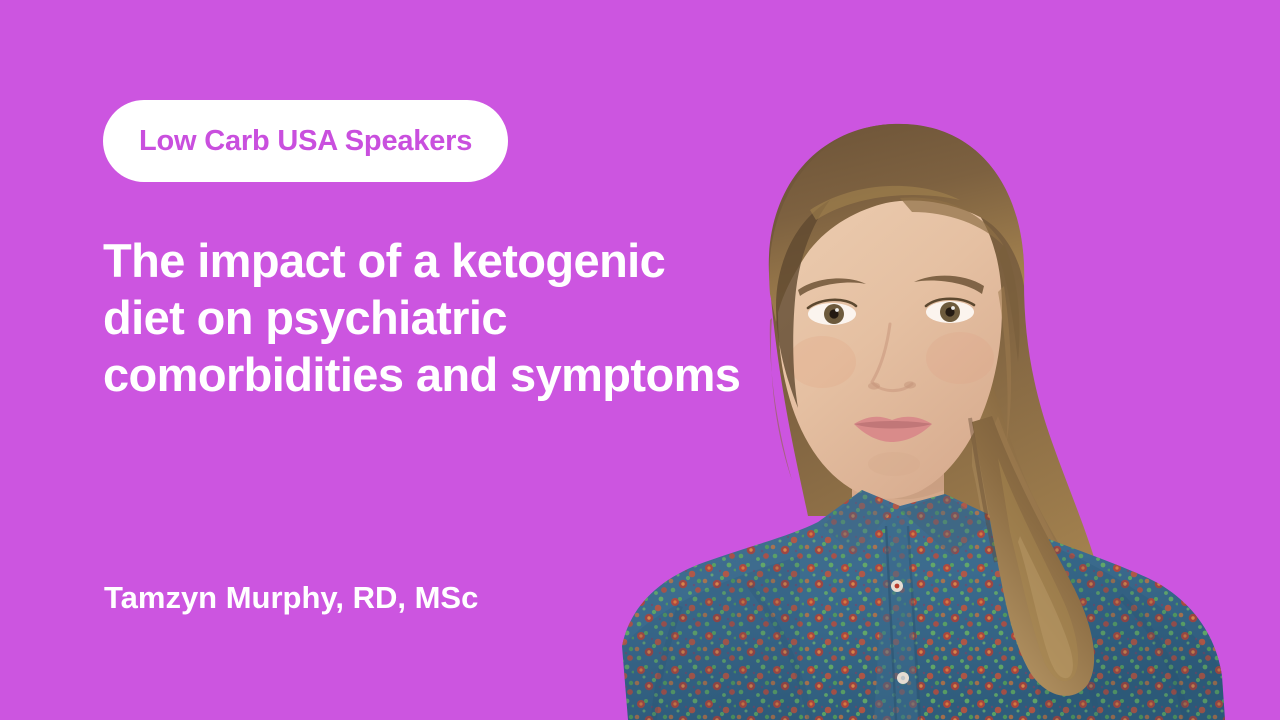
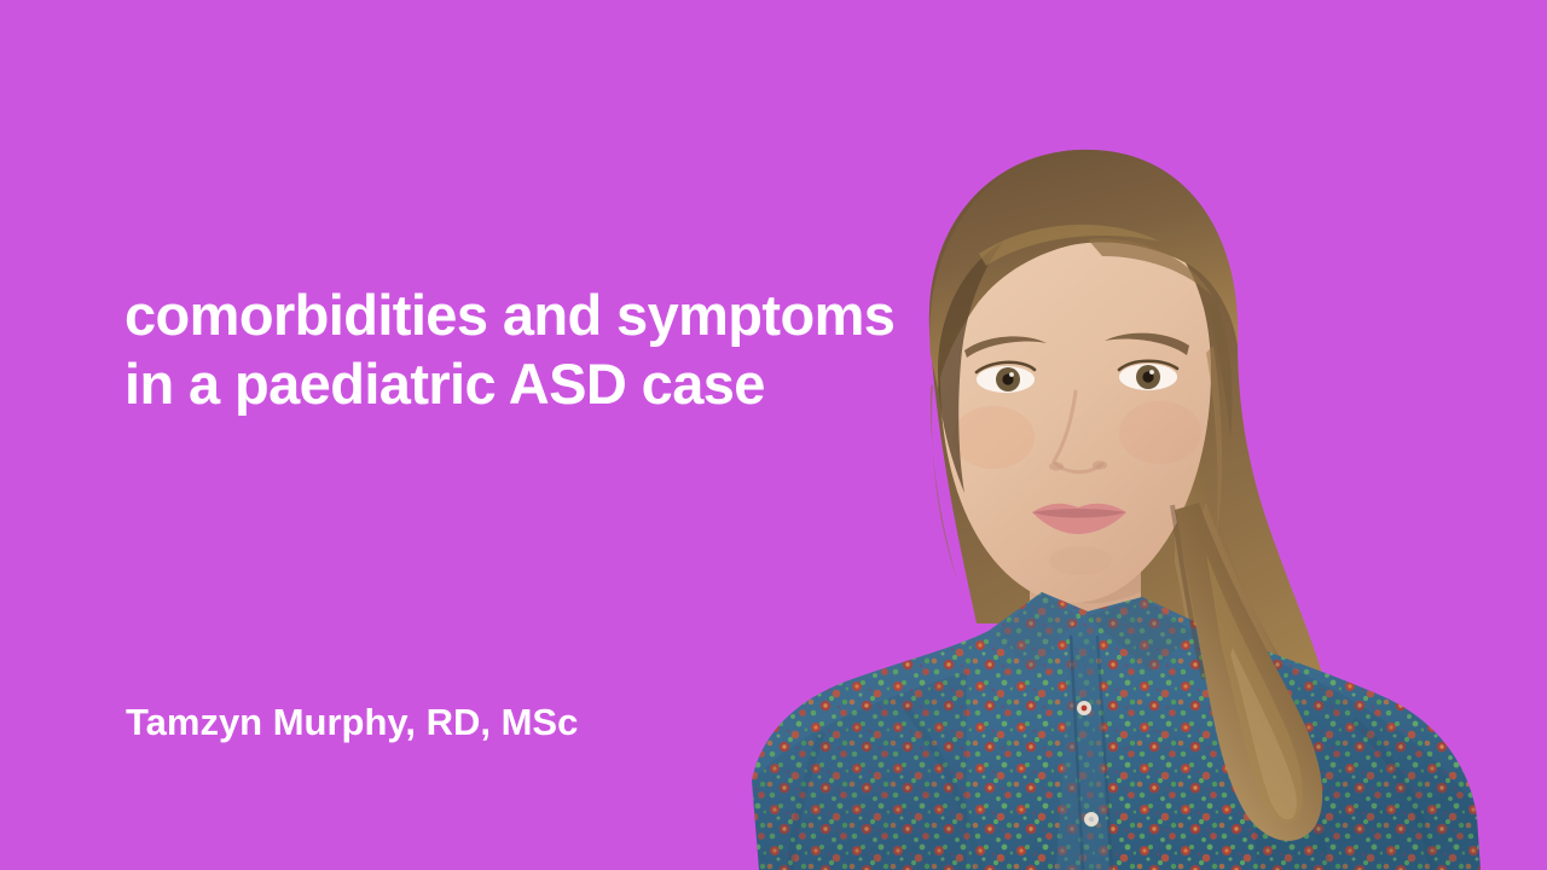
- Low Carb USA Speakers
- The impact of a ketogenic
- diet on psychiatric
  comorbidities and symptoms
+ in a paediatric ASD case
  Tamzyn Murphy, RD, MSc
